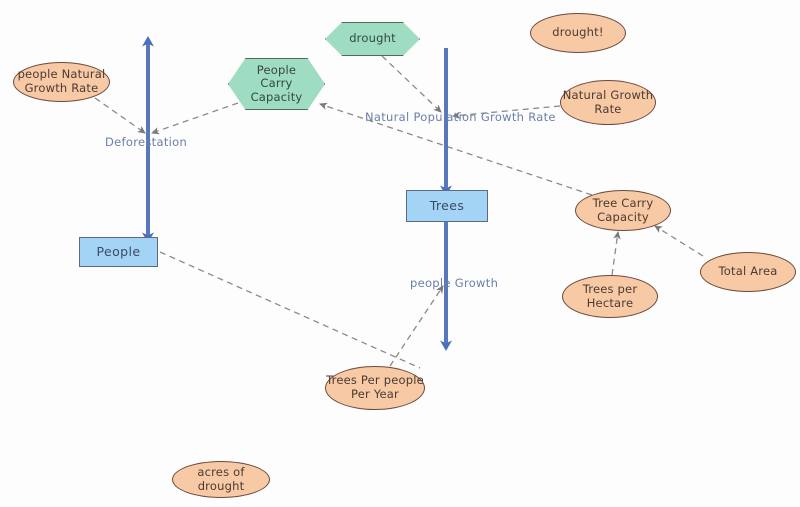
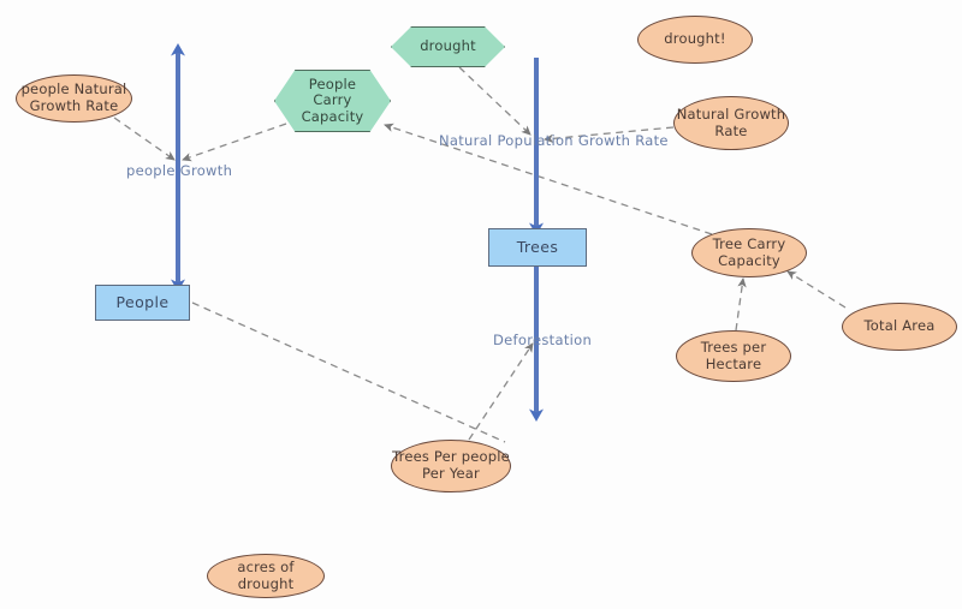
  People
  Trees
  People
  Carry
  Capacity
  drought
  people Natural
  Growth Rate
  drought!
  Natural Growth
  Rate
  Tree Carry
  Capacity
  Total Area
  Trees per
  Hectare
  Trees Per people
  Per Year
  acres of drought
- Deforestation
+ people Growth
  Natural Population Growth Rate
- people Growth
+ Deforestation
